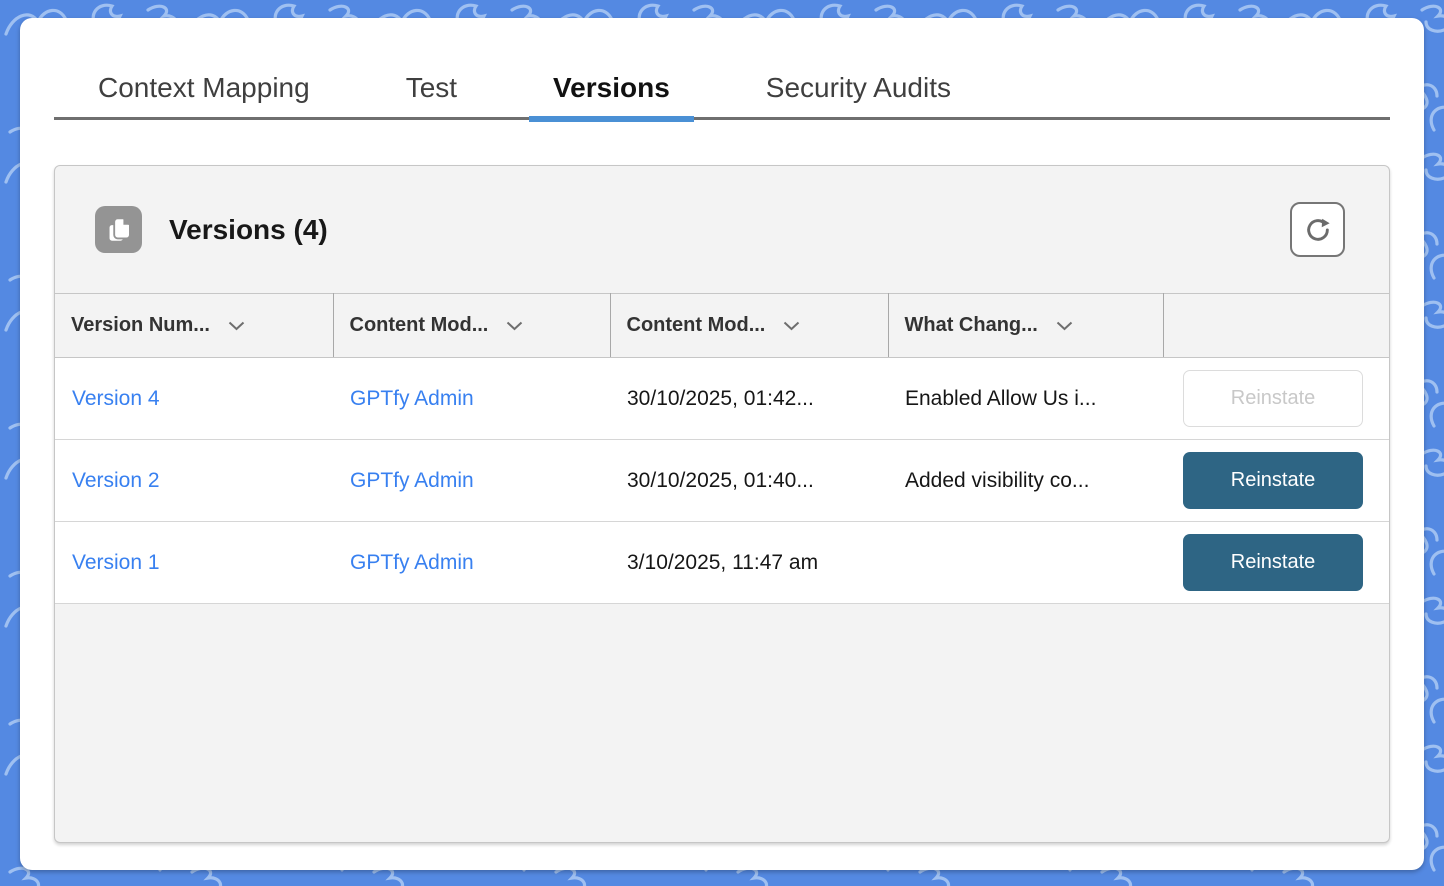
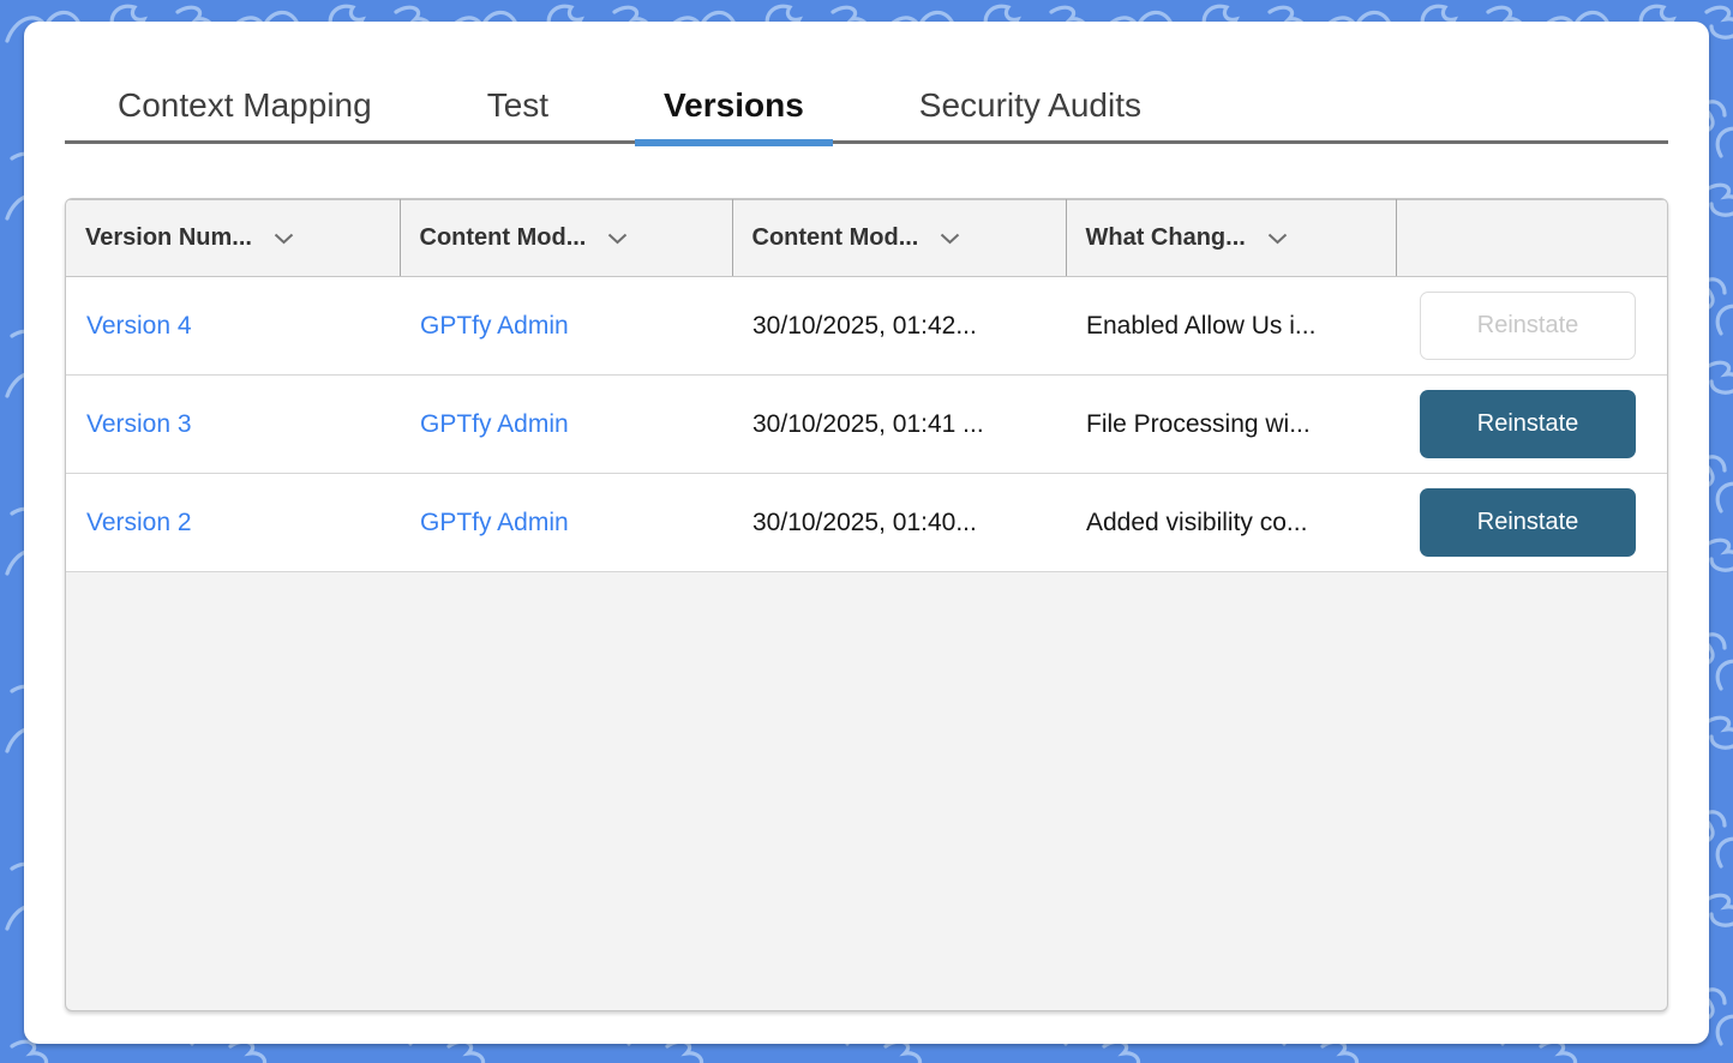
  Context Mapping
  Test
  Versions
  Security Audits
- Versions (4)
  Version Num...	Content Mod...	Content Mod...	What Chang...
  Version 4	GPTfy Admin	30/10/2025, 01:42...	Enabled Allow Us i...	Reinstate
+ Version 3	GPTfy Admin	30/10/2025, 01:41 ...	File Processing wi...	Reinstate
  Version 2	GPTfy Admin	30/10/2025, 01:40...	Added visibility co...	Reinstate
- Version 1	GPTfy Admin	3/10/2025, 11:47 am		Reinstate
